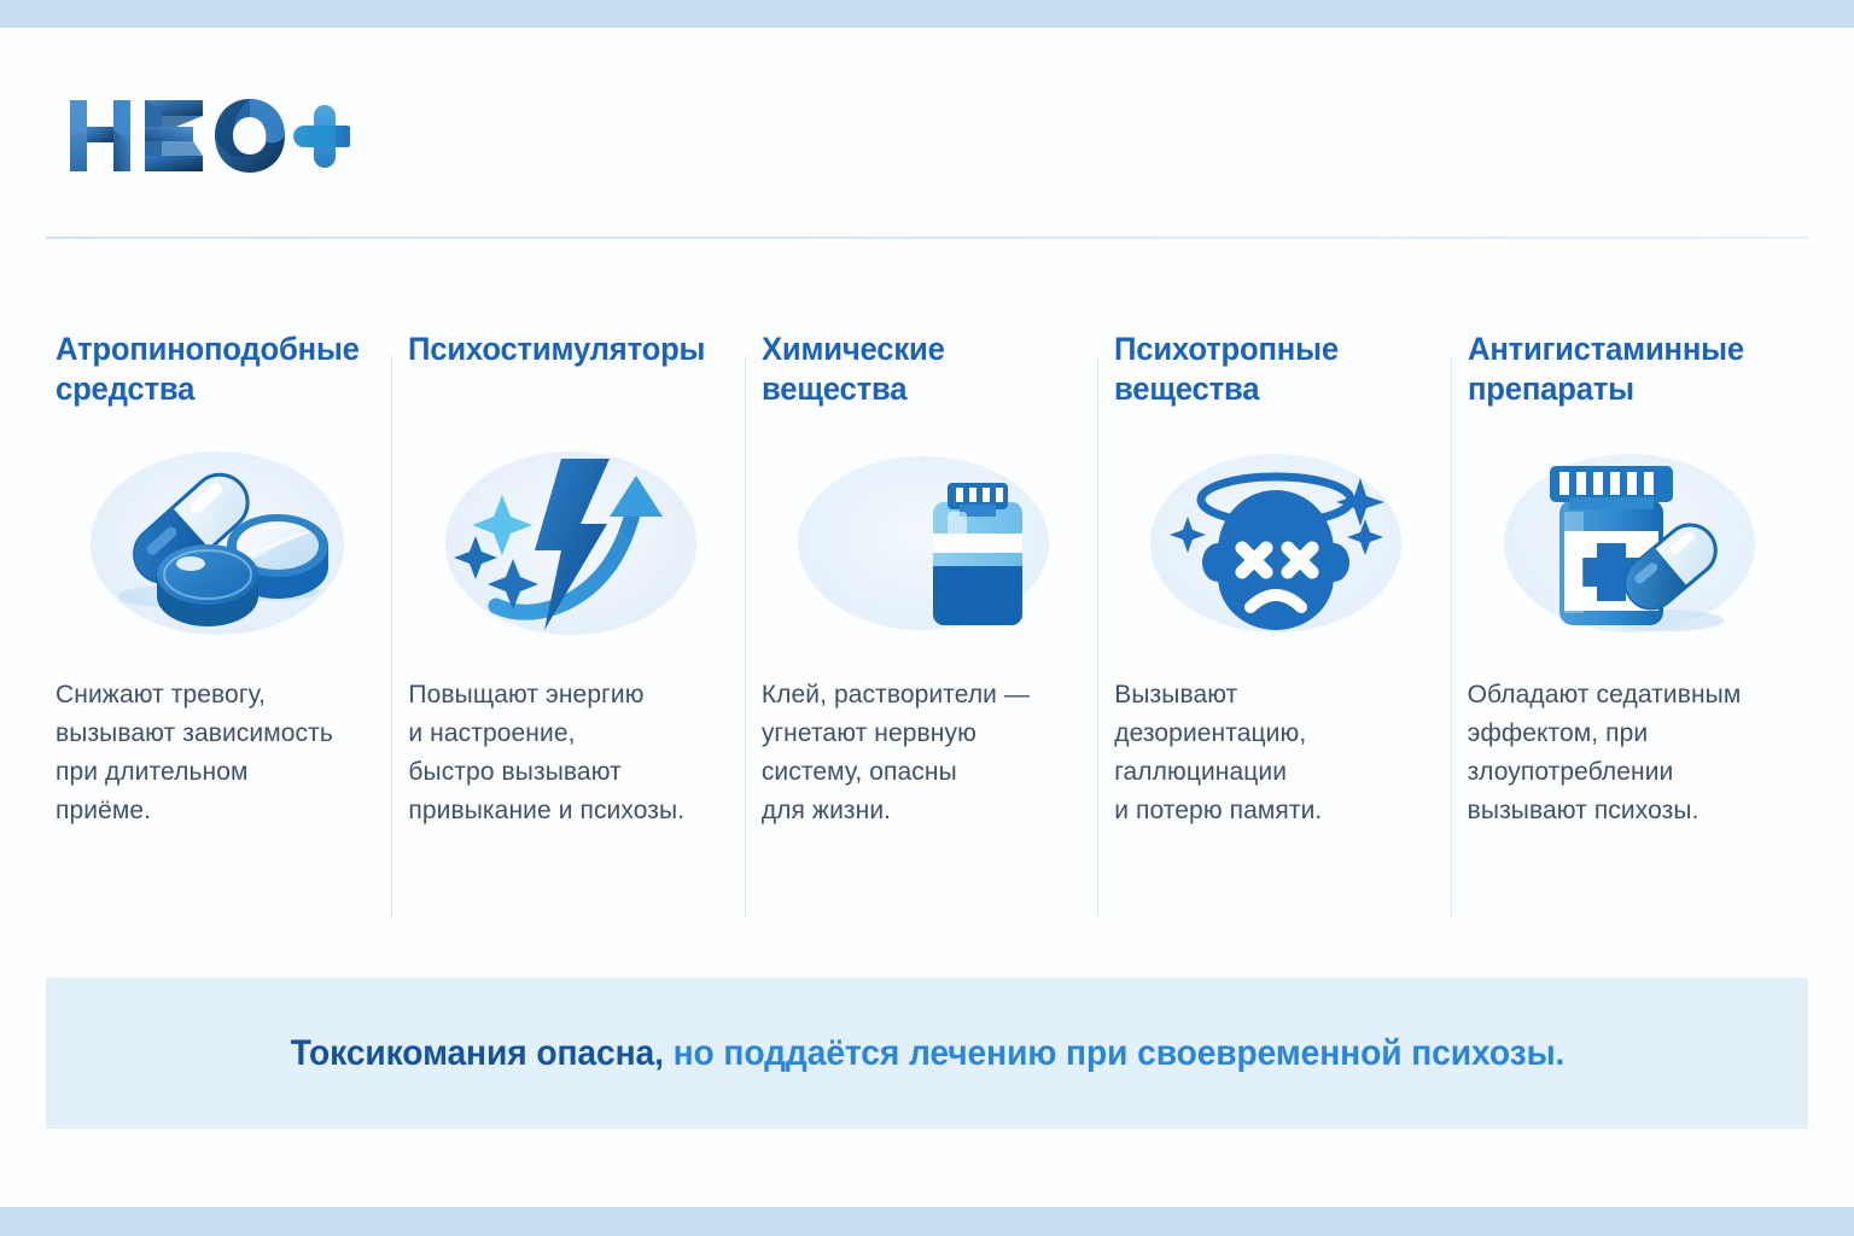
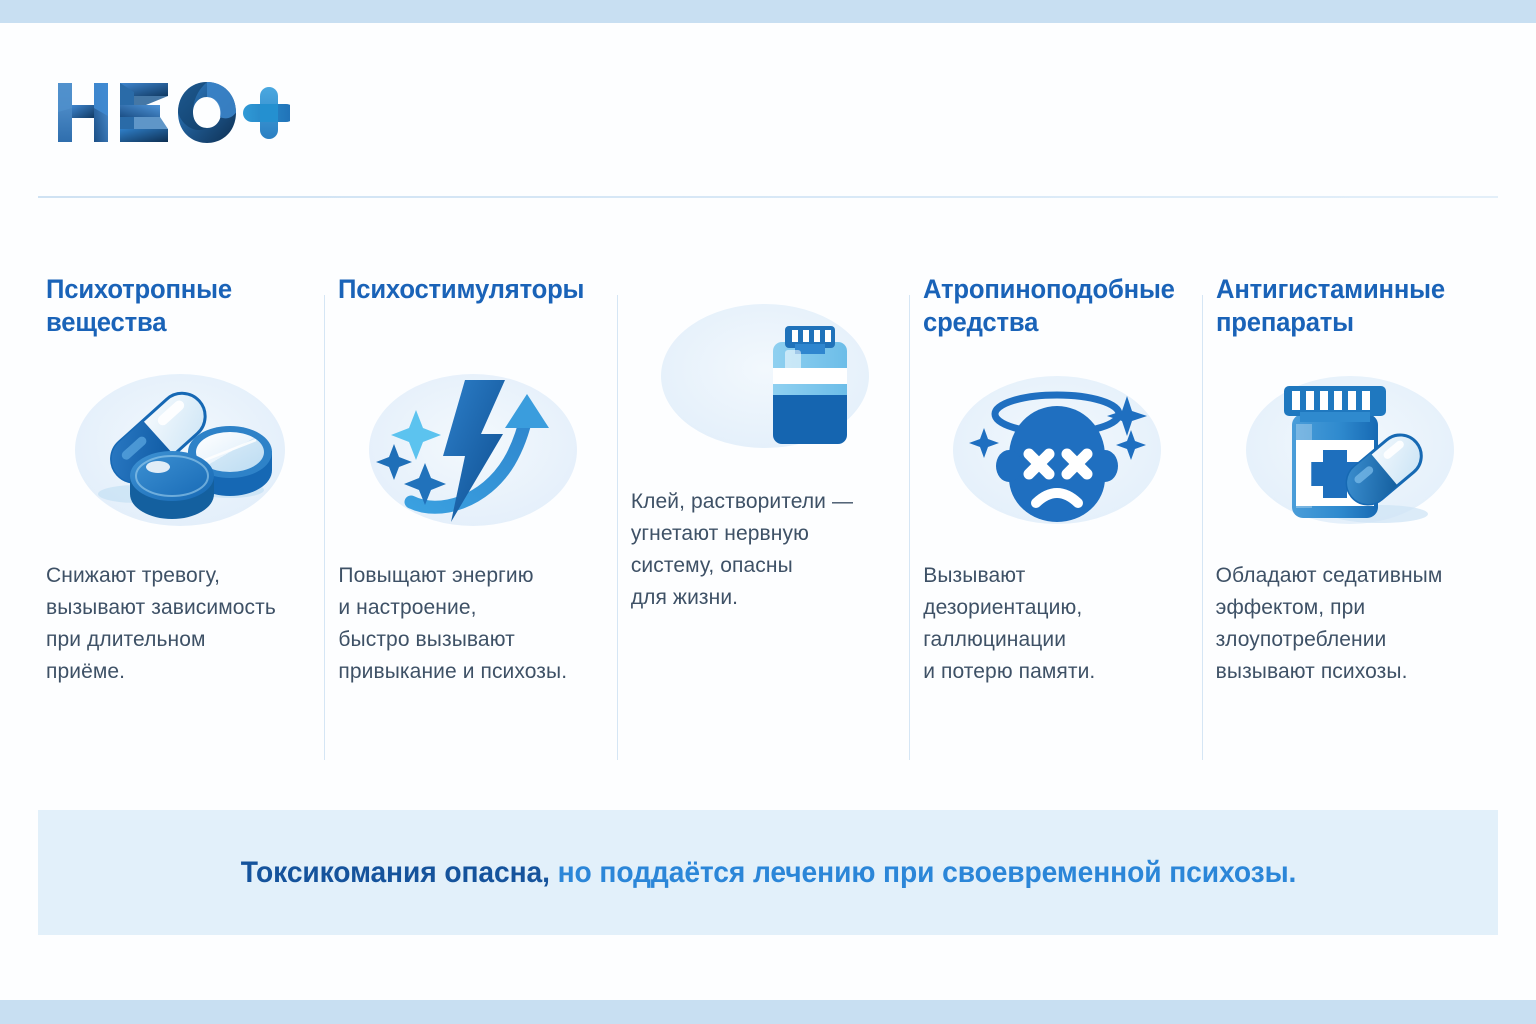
- Атропиноподобные средства
+ Психотропные вещества
  Снижают тревогу,
  вызывают зависимость
  при длительном
  приёме.
  Психостимуляторы
  Повыщают энергию
  и настроение,
  быстро вызывают
  привыкание и психозы.
- Химические вещества
  Клей, растворители —
  угнетают нервную
  систему, опасны
  для жизни.
- Психотропные вещества
+ Атропиноподобные средства
  Вызывают
  дезориентацию,
  галлюцинации
  и потерю памяти.
  Антигистаминные препараты
  Обладают седативным
  эффектом, при
  злоупотреблении
  вызывают психозы.
  Токсикомания опасна, но поддаётся лечению при своевременной психозы.
